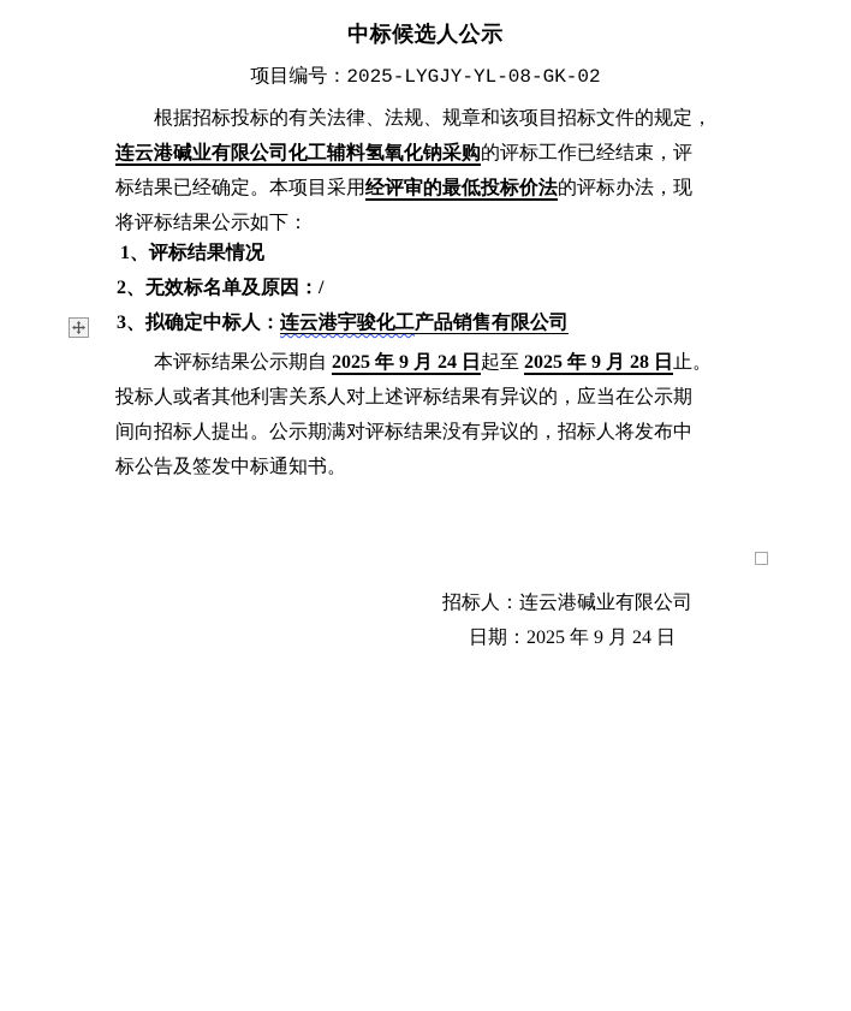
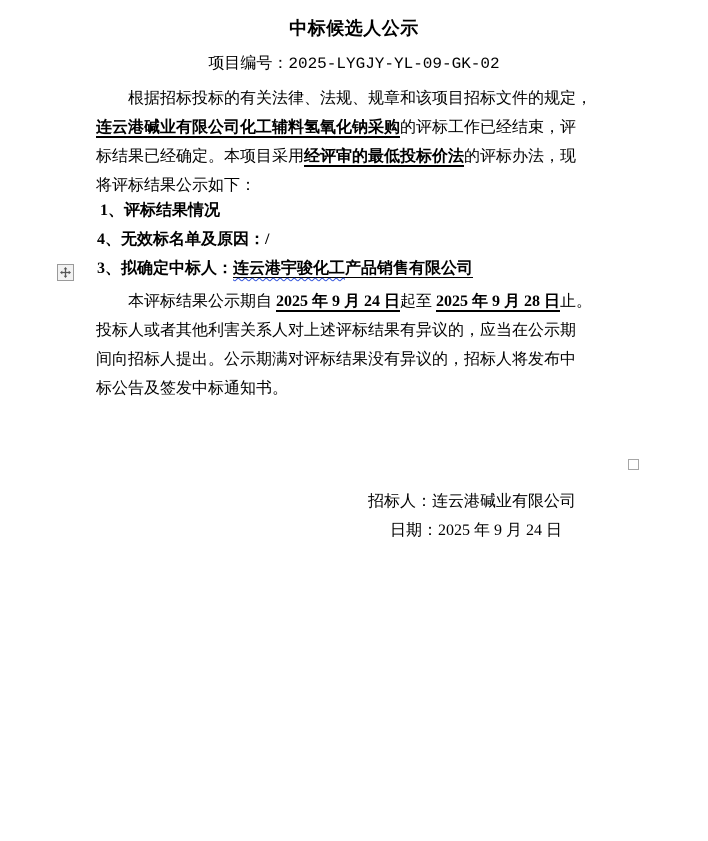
  中标候选人公示
- 项目编号：2025-LYGJY-YL-08-GK-02
+ 项目编号：2025-LYGJY-YL-09-GK-02
  根据招标投标的有关法律、法规、规章和该项目招标文件的规定，
  连云港碱业有限公司化工辅料氢氧化钠采购的评标工作已经结束，评
  标结果已经确定。本项目采用经评审的最低投标价法的评标办法，现
  将评标结果公示如下：
  1、评标结果情况
- 2、无效标名单及原因：/
+ 4、无效标名单及原因：/
  3、拟确定中标人：连云港宇骏化工产品销售有限公司
  本评标结果公示期自 2025 年 9 月 24 日起至 2025 年 9 月 28 日止。
  投标人或者其他利害关系人对上述评标结果有异议的，应当在公示期
  间向招标人提出。公示期满对评标结果没有异议的，招标人将发布中
  标公告及签发中标通知书。
  招标人：连云港碱业有限公司
  日期：2025 年 9 月 24 日
